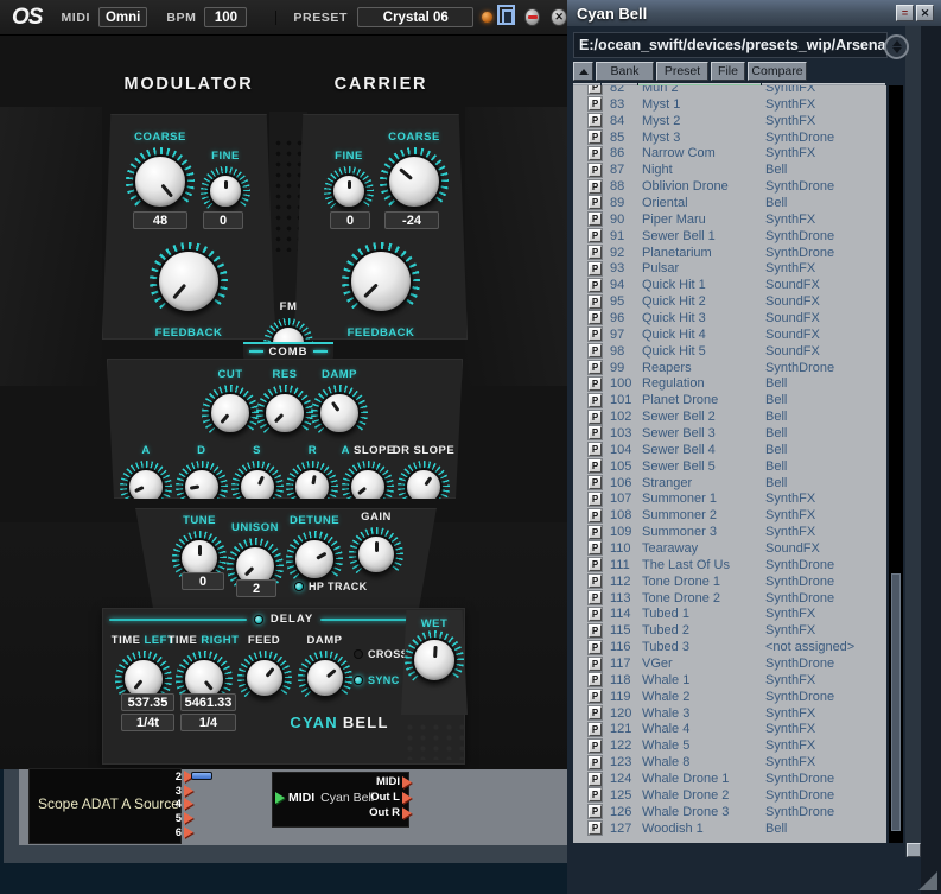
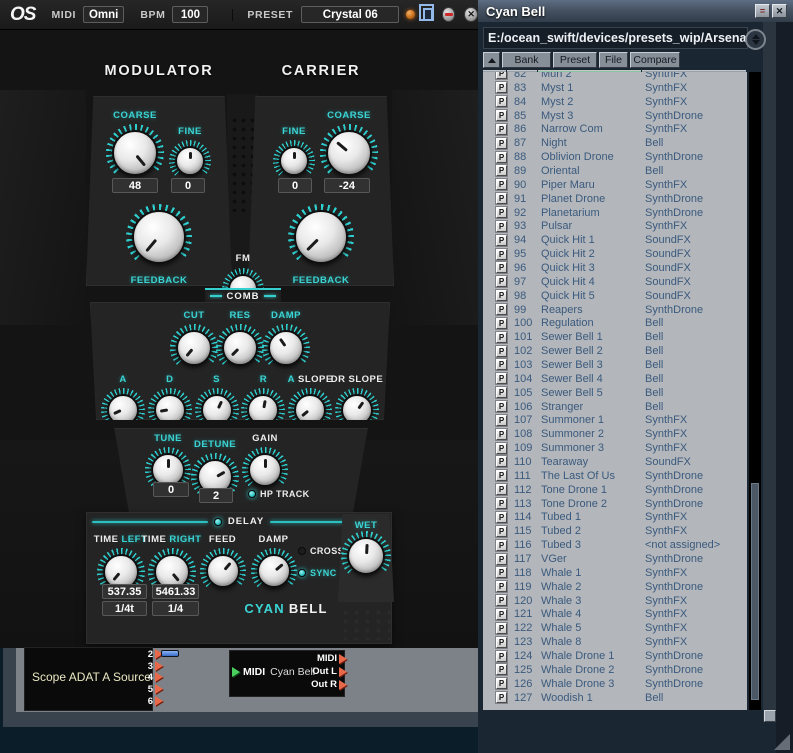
  OS
  MIDI
  Omni
  BPM
  100
  PRESET
  Crystal 06
  ✕
  MODULATOR
  CARRIER
  COARSE
  FINE
  48
  0
  FEEDBACK
  FINE
  COARSE
  0
  -24
  FEEDBACK
  FM
  COMB
  CUT
  RES
  DAMP
  A
  D
  S
  R
  A SLOPE
  DR SLOPE
  TUNE
- UNISON
  DETUNE
  GAIN
  0
  2
  HP TRACK
  DELAY
  TIME LEFT
  TIME RIGHT
  FEED
  DAMP
  CROS
  SYNC
  WET
  537.35
  5461.33
  1/4t
  1/4
  CYAN BELL
  Scope ADAT A Source
  2
  3
  4
  5
  6
  MIDI
  Cyan Bell
  MIDI
  Out L
  Out R
  Cyan Bell
  =
  ✕
  E:/ocean_swift/devices/presets_wip/Arsena
  Bank
  Preset
  File
  Compare
  P
  82
  Mun 2
  SynthFX
  P
  83
  Myst 1
  SynthFX
  P
  84
  Myst 2
  SynthFX
  P
  85
  Myst 3
  SynthDrone
  P
  86
  Narrow Com
  SynthFX
  P
  87
  Night
  Bell
  P
  88
  Oblivion Drone
  SynthDrone
  P
  89
  Oriental
  Bell
  P
  90
  Piper Maru
  SynthFX
  P
  91
- Sewer Bell 1
+ Planet Drone
  SynthDrone
  P
  92
  Planetarium
  SynthDrone
  P
  93
  Pulsar
  SynthFX
  P
  94
  Quick Hit 1
  SoundFX
  P
  95
  Quick Hit 2
  SoundFX
  P
  96
  Quick Hit 3
  SoundFX
  P
  97
  Quick Hit 4
  SoundFX
  P
  98
  Quick Hit 5
  SoundFX
  P
  99
  Reapers
  SynthDrone
  P
  100
  Regulation
  Bell
  P
  101
- Planet Drone
+ Sewer Bell 1
  Bell
  P
  102
  Sewer Bell 2
  Bell
  P
  103
  Sewer Bell 3
  Bell
  P
  104
  Sewer Bell 4
  Bell
  P
  105
  Sewer Bell 5
  Bell
  P
  106
  Stranger
  Bell
  P
  107
  Summoner 1
  SynthFX
  P
  108
  Summoner 2
  SynthFX
  P
  109
  Summoner 3
  SynthFX
  P
  110
  Tearaway
  SoundFX
  P
  111
  The Last Of Us
  SynthDrone
  P
  112
  Tone Drone 1
  SynthDrone
  P
  113
  Tone Drone 2
  SynthDrone
  P
  114
  Tubed 1
  SynthFX
  P
  115
  Tubed 2
  SynthFX
  P
  116
  Tubed 3
  <not assigned>
  P
  117
  VGer
  SynthDrone
  P
  118
  Whale 1
  SynthFX
  P
  119
  Whale 2
  SynthDrone
  P
  120
  Whale 3
  SynthFX
  P
  121
  Whale 4
  SynthFX
  P
  122
  Whale 5
  SynthFX
  P
  123
  Whale 8
  SynthFX
  P
  124
  Whale Drone 1
  SynthDrone
  P
  125
  Whale Drone 2
  SynthDrone
  P
  126
  Whale Drone 3
  SynthDrone
  P
  127
  Woodish 1
  Bell
